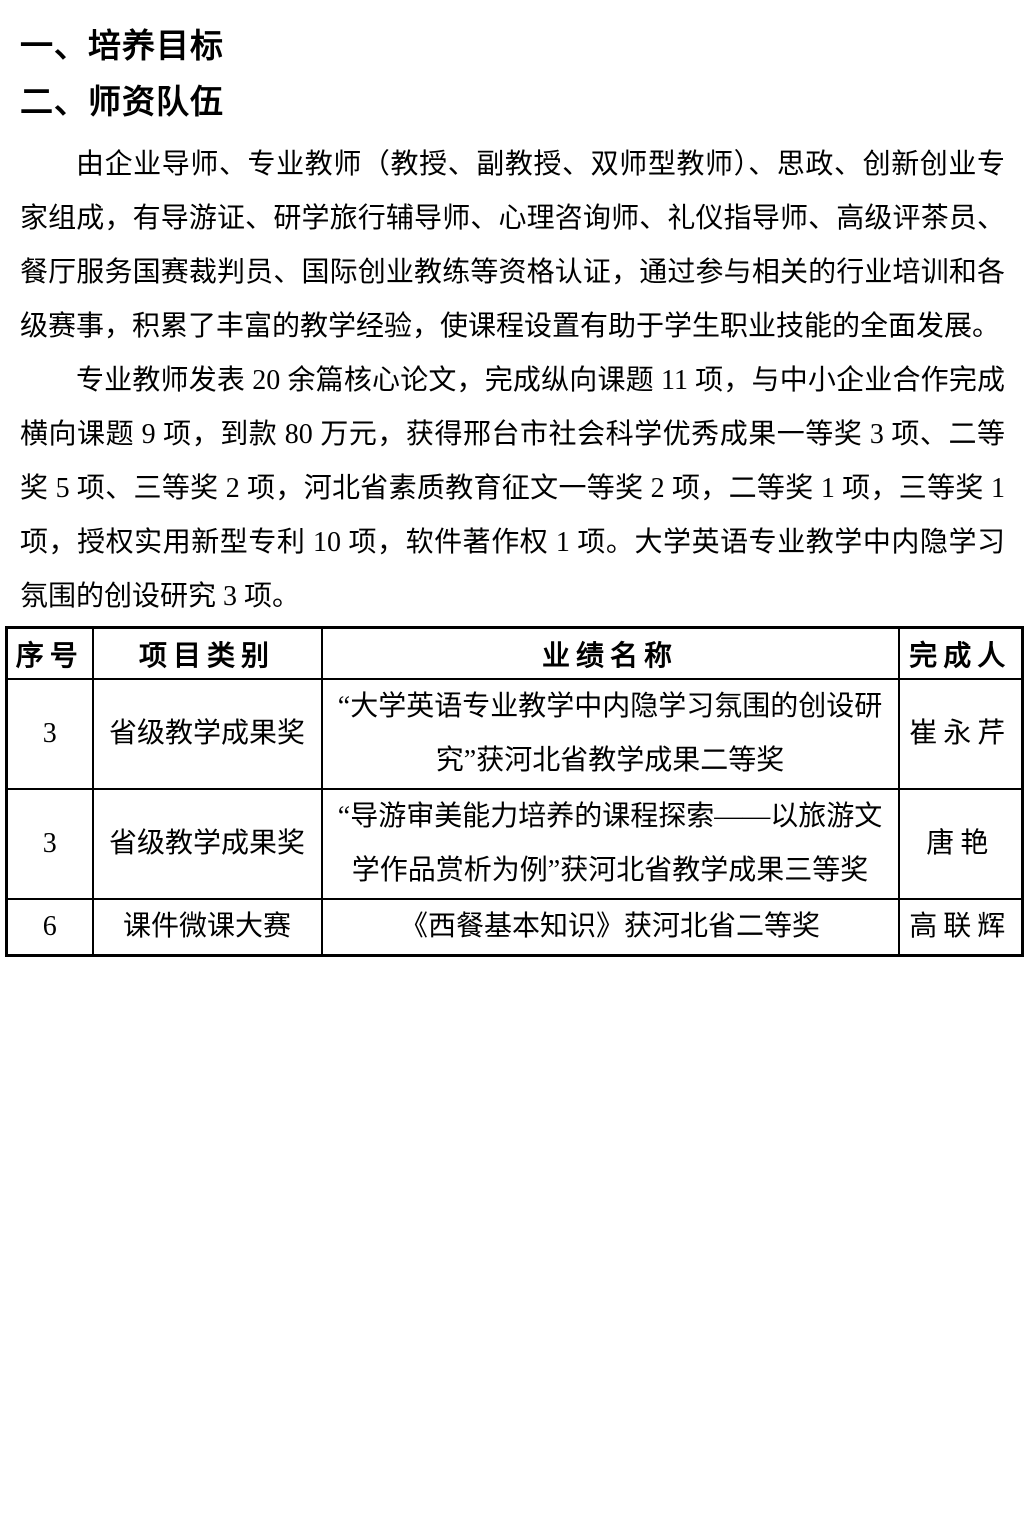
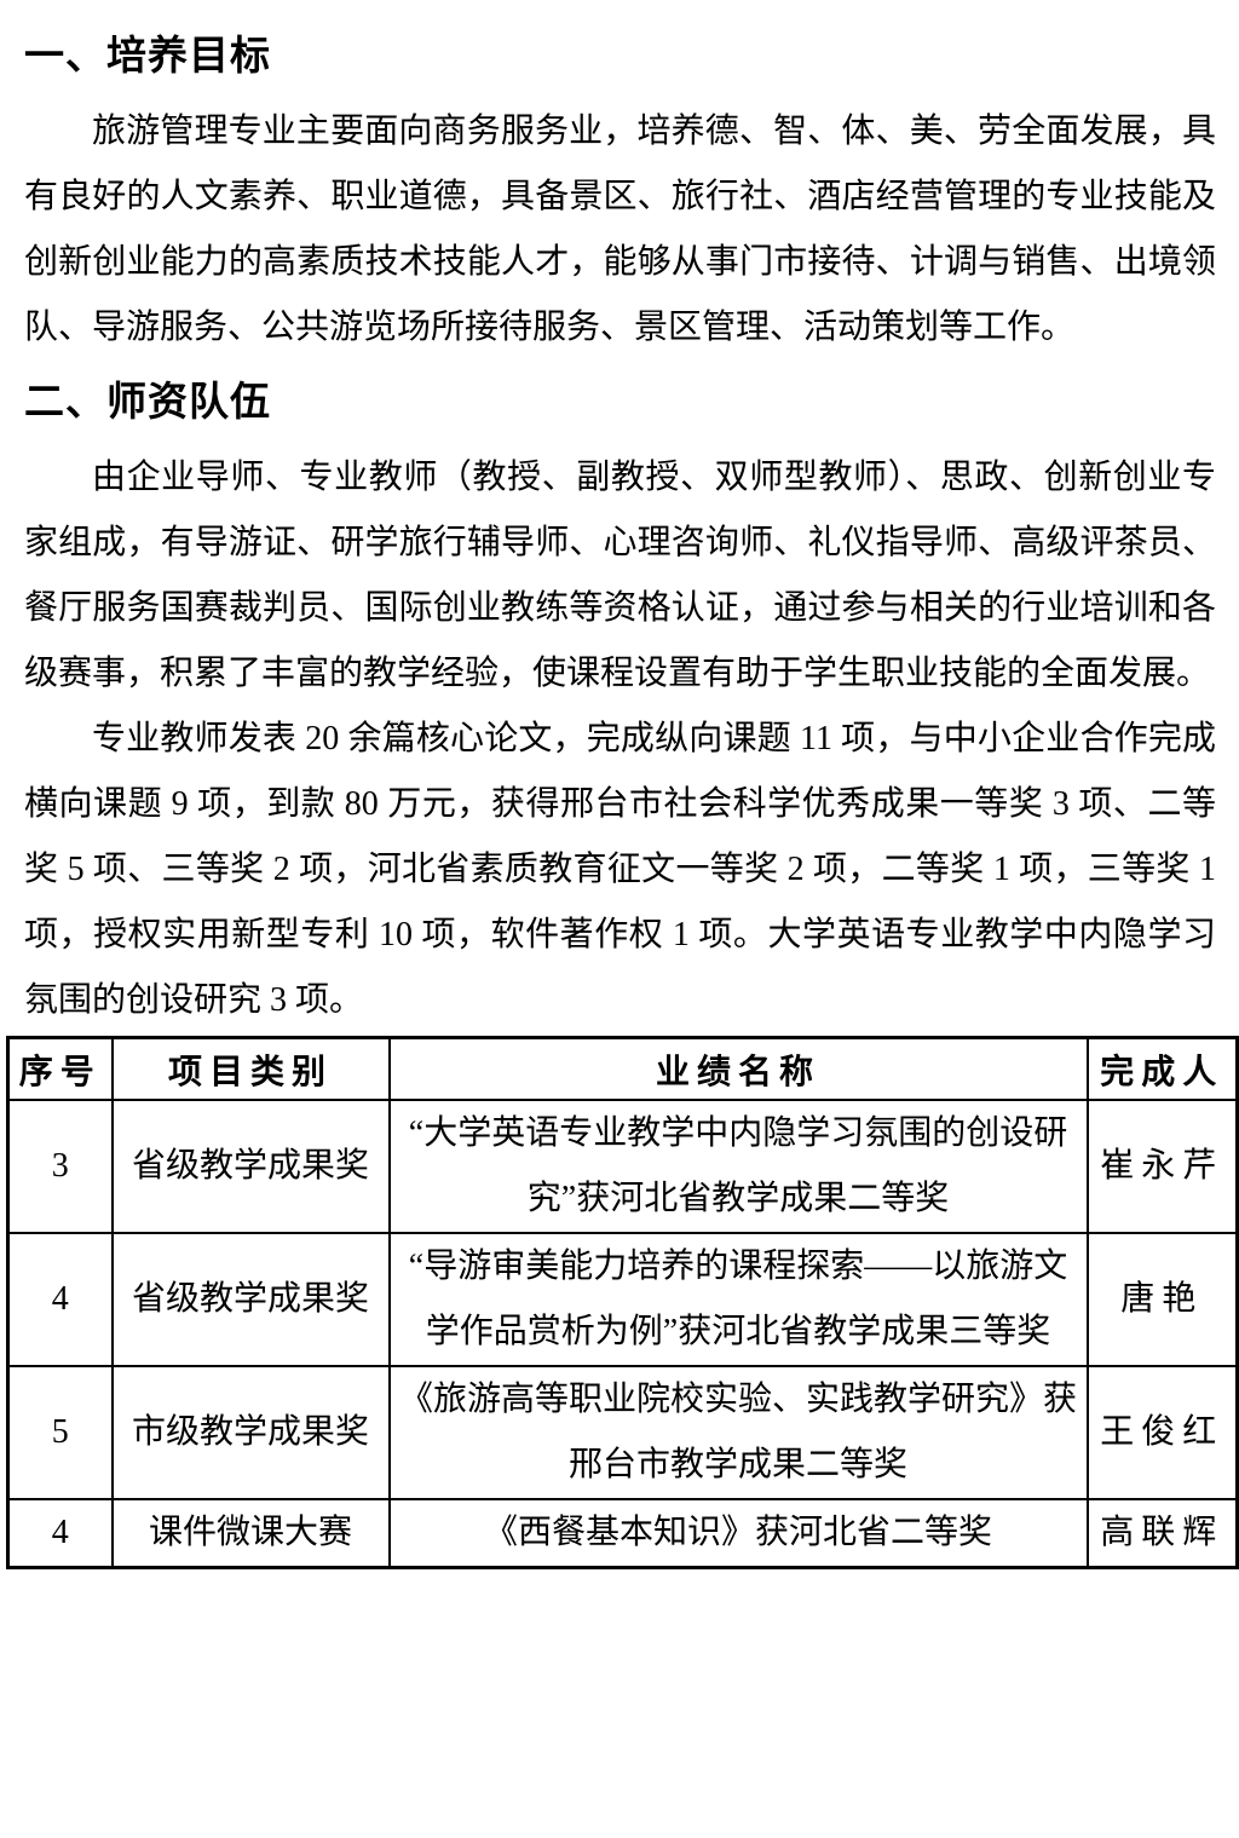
  一、培养目标
+ 旅游管理专业主要面向商务服务业，培养德、智、体、美、劳全面发展，具有良好的人文素养、职业道德，具备景区、旅行社、酒店经营管理的专业技能及创新创业能力的高素质技术技能人才，能够从事门市接待、计调与销售、出境领队、导游服务、公共游览场所接待服务、景区管理、活动策划等工作。
  二、师资队伍
  由企业导师、专业教师（教授、副教授、双师型教师）、思政、创新创业专家组成，有导游证、研学旅行辅导师、心理咨询师、礼仪指导师、高级评茶员、餐厅服务国赛裁判员、国际创业教练等资格认证，通过参与相关的行业培训和各级赛事，积累了丰富的教学经验，使课程设置有助于学生职业技能的全面发展。
  专业教师发表 20 余篇核心论文，完成纵向课题 11 项，与中小企业合作完成横向课题 9 项，到款 80 万元，获得邢台市社会科学优秀成果一等奖 3 项、二等奖 5 项、三等奖 2 项，河北省素质教育征文一等奖 2 项，二等奖 1 项，三等奖 1 项，授权实用新型专利 10 项，软件著作权 1 项。大学英语专业教学中内隐学习氛围的创设研究 3 项。
  序号	项目类别	业绩名称	完成人
  3	省级教学成果奖	“大学英语专业教学中内隐学习氛围的创设研究”获河北省教学成果二等奖	崔永芹
- 3	省级教学成果奖	“导游审美能力培养的课程探索——以旅游文学作品赏析为例”获河北省教学成果三等奖	唐艳
+ 4	省级教学成果奖	“导游审美能力培养的课程探索——以旅游文学作品赏析为例”获河北省教学成果三等奖	唐艳
+ 5	市级教学成果奖	《旅游高等职业院校实验、实践教学研究》获邢台市教学成果二等奖	王俊红
- 6	课件微课大赛	《西餐基本知识》获河北省二等奖	高联辉
+ 4	课件微课大赛	《西餐基本知识》获河北省二等奖	高联辉
